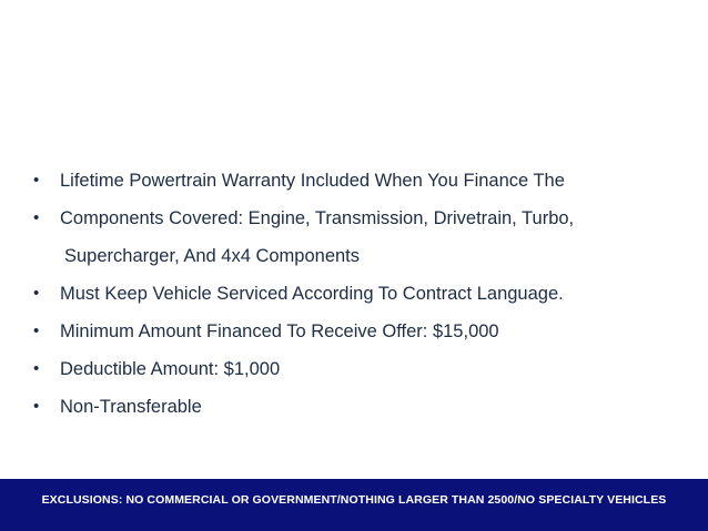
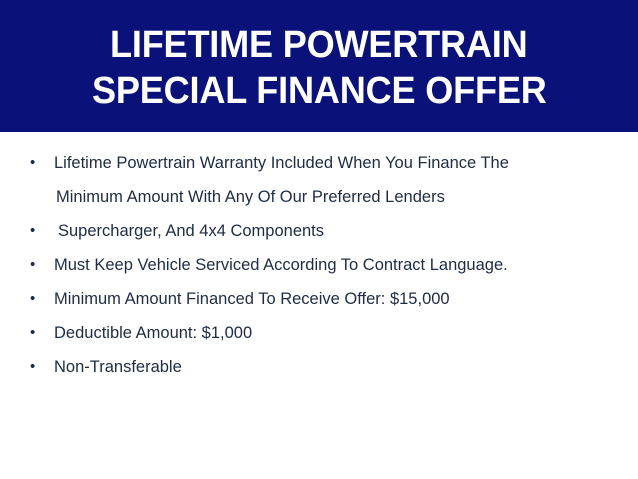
+ LIFETIME POWERTRAIN
+ SPECIAL FINANCE OFFER
  •
  Lifetime Powertrain Warranty Included When You Finance The
+ Minimum Amount With Any Of Our Preferred Lenders
  •
- Components Covered: Engine, Transmission, Drivetrain, Turbo,
  Supercharger, And 4x4 Components
  •
  Must Keep Vehicle Serviced According To Contract Language.
  •
  Minimum Amount Financed To Receive Offer: $15,000
  •
  Deductible Amount: $1,000
  •
  Non-Transferable
- EXCLUSIONS: NO COMMERCIAL OR GOVERNMENT/NOTHING LARGER THAN 2500/NO SPECIALTY VEHICLES
